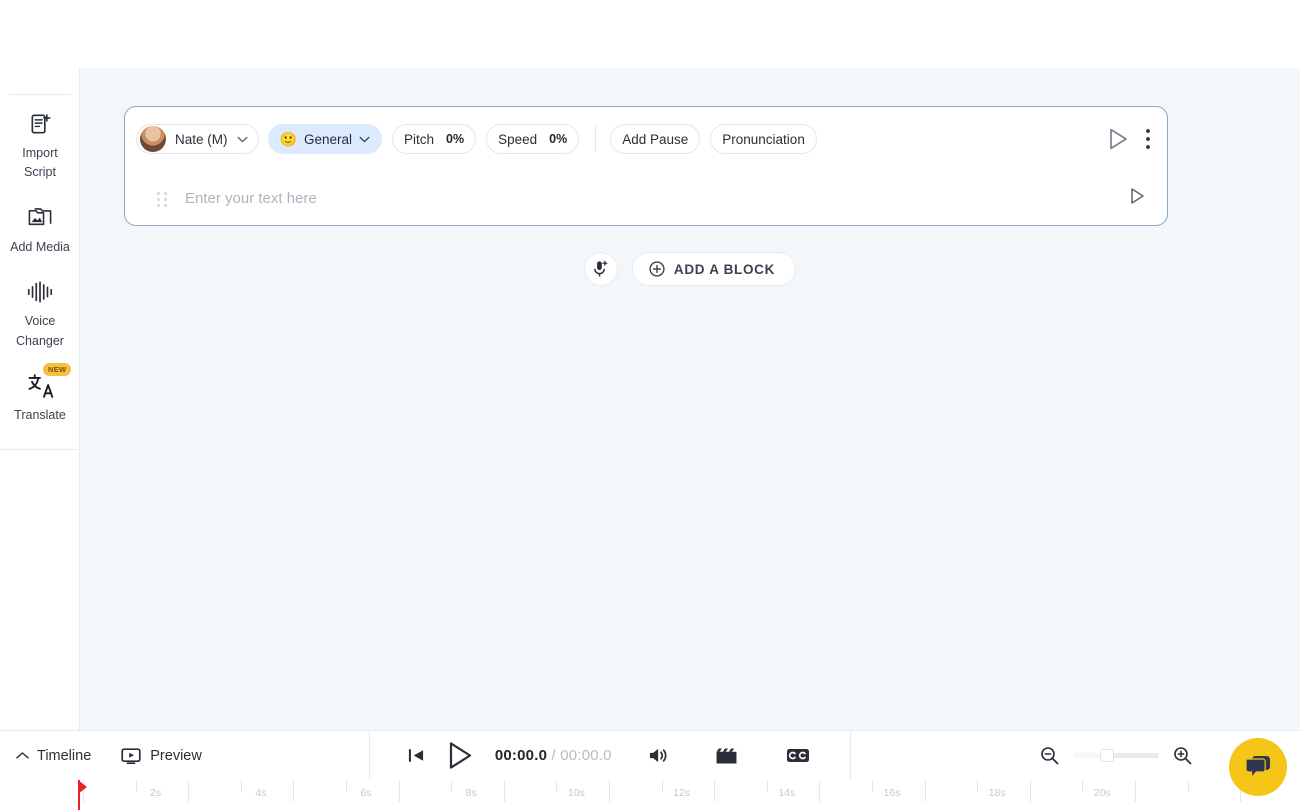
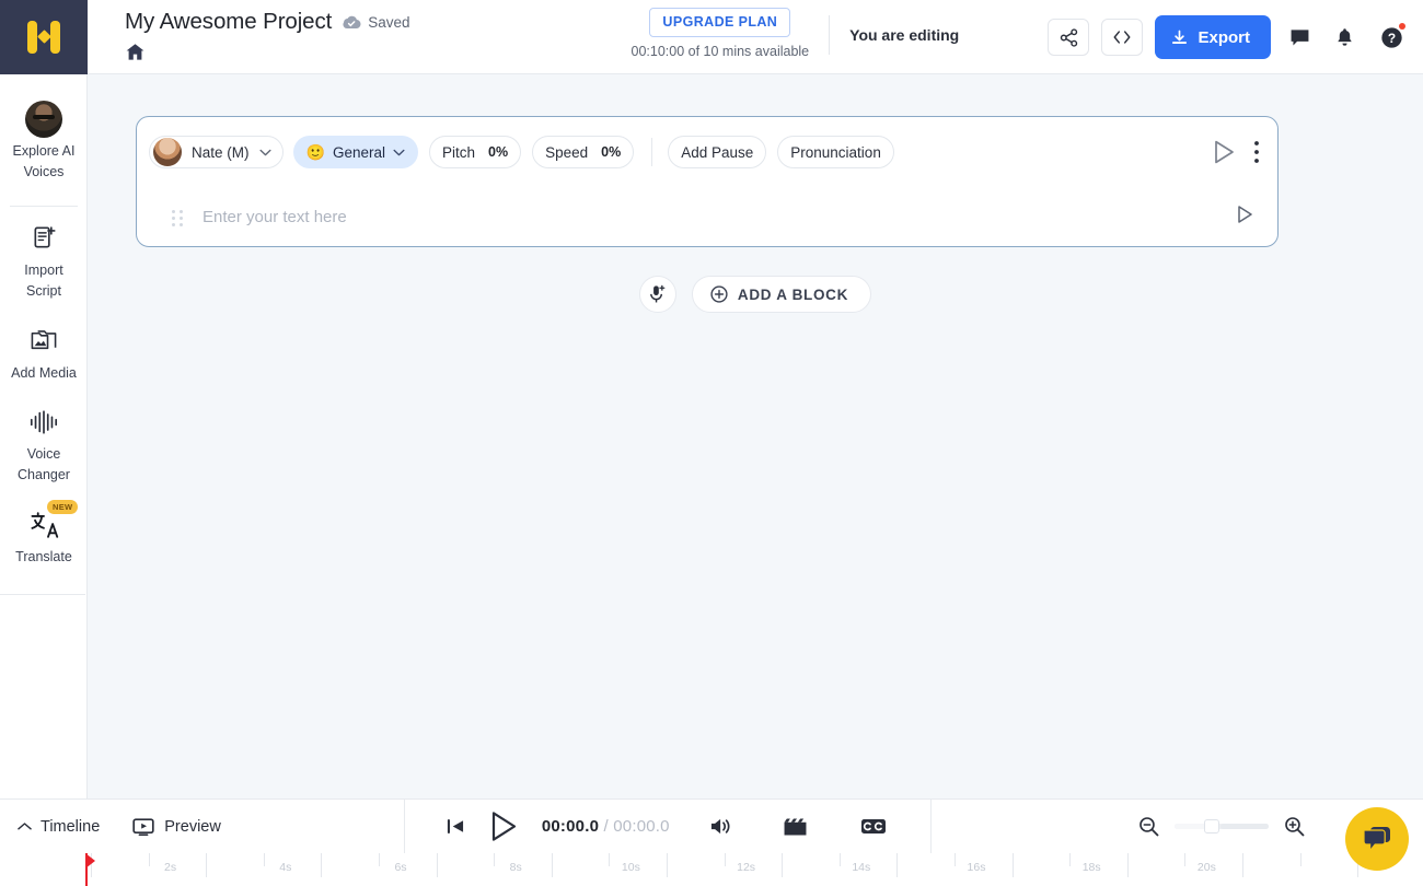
+ My Awesome Project
+ Saved
+ UPGRADE PLAN
+ 00:10:00 of 10 mins available
+ You are editing
+ Export
+ ?
+ Explore AI
+ Voices
  Import
  Script
  Add Media
  Voice
  Changer
  NEW
  Translate
  Nate (M)
  🙂
  General
  Pitch
  0%
  Speed
  0%
  Add Pause
  Pronunciation
  Enter your text here
  ADD A BLOCK
  Timeline
  Preview
  00:00.0 / 00:00.0
  2s
  4s
  6s
  8s
  10s
  12s
  14s
  16s
  18s
  20s
